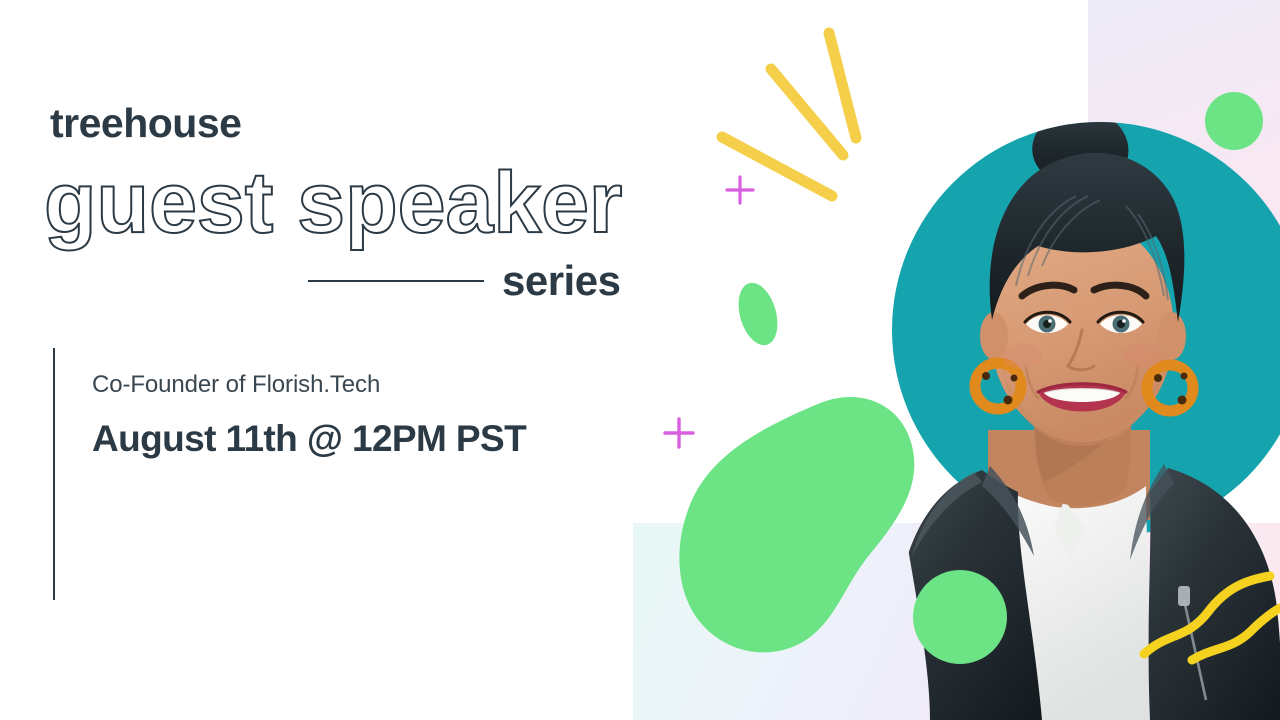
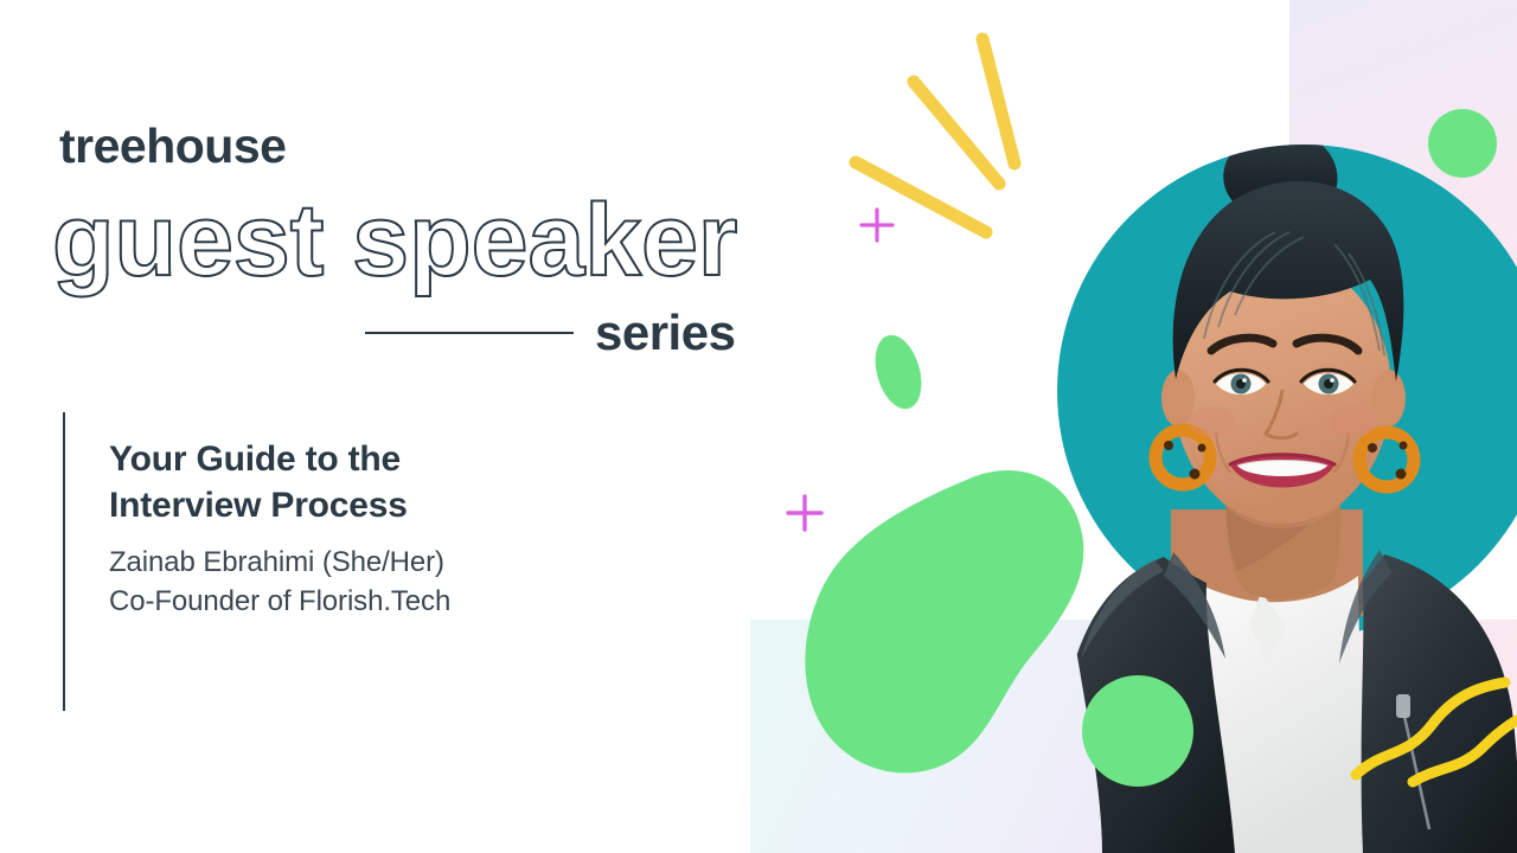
  treehouse
  guest speaker
  series
+ Your Guide to the
+ Interview Process
+ Zainab Ebrahimi (She/Her)
  Co-Founder of Florish.Tech
- August 11th @ 12PM PST
